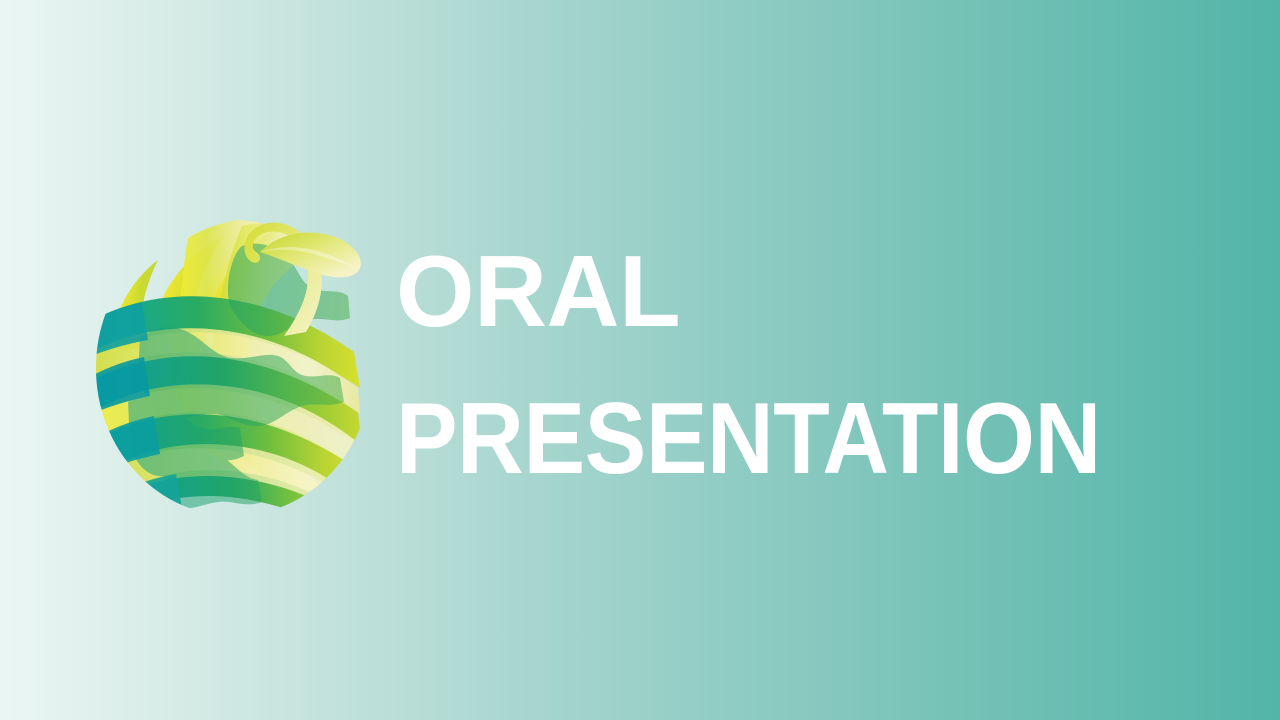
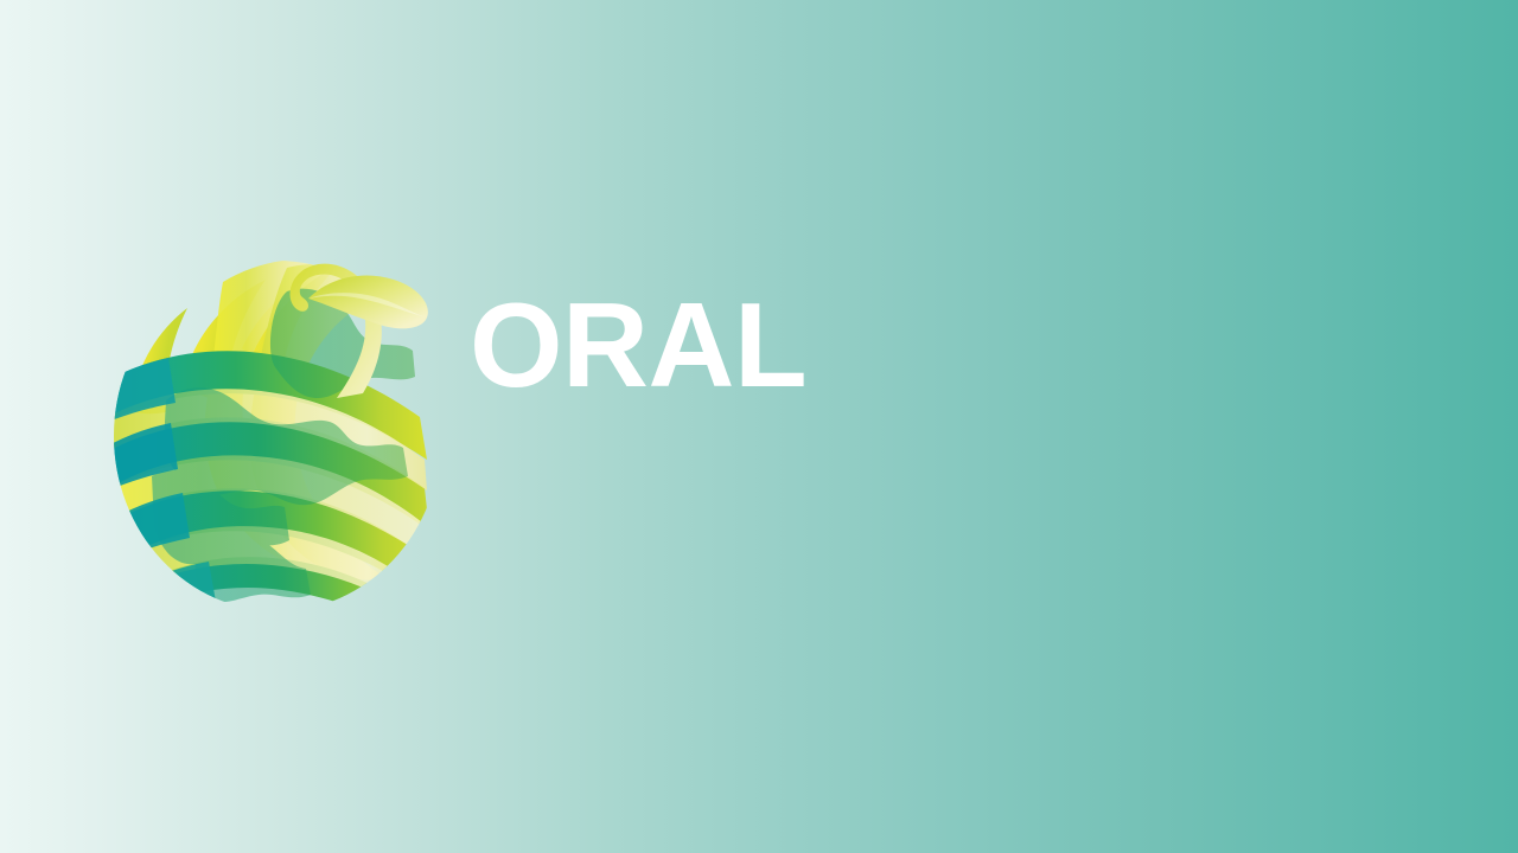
  ORAL
- PRESENTATION
